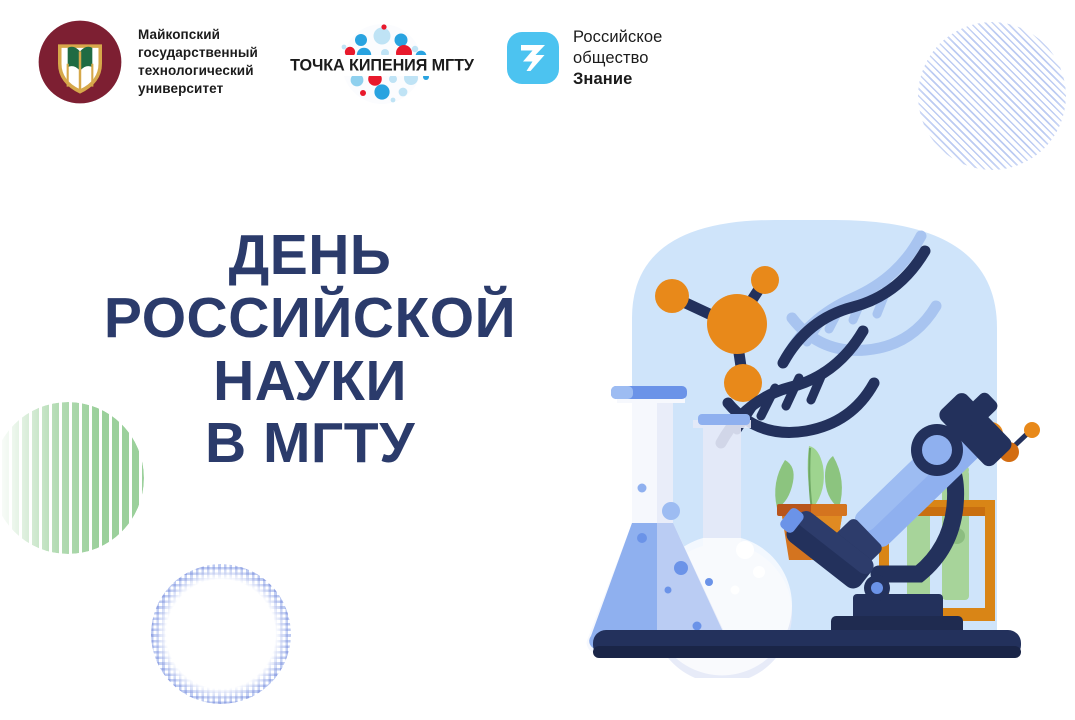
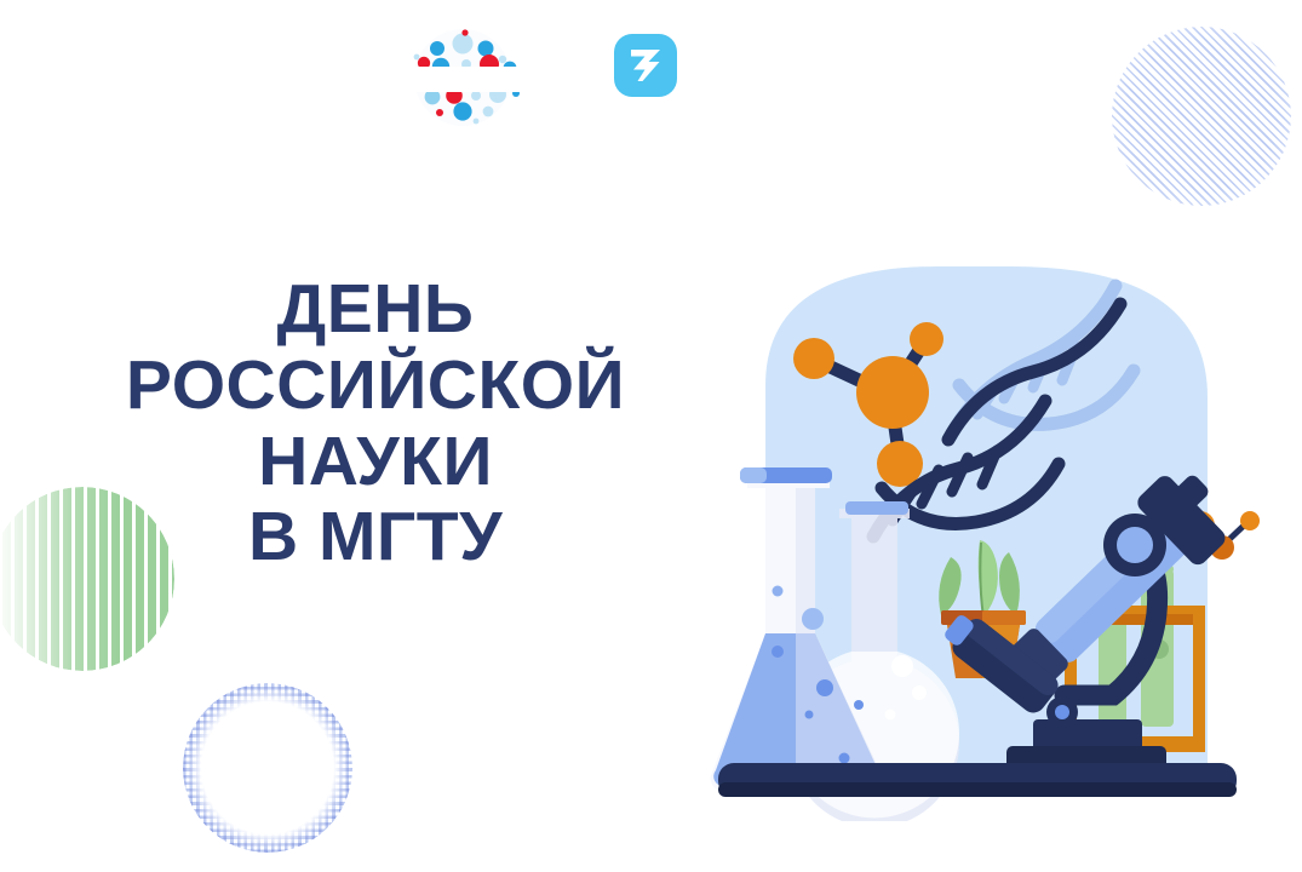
- Майкопский
- государственный
- технологический
- университет
- ТОЧКА КИПЕНИЯ МГТУ
- Российское
- общество
- Знание
  ДЕНЬ
  РОССИЙСКОЙ
  НАУКИ
  В МГТУ
